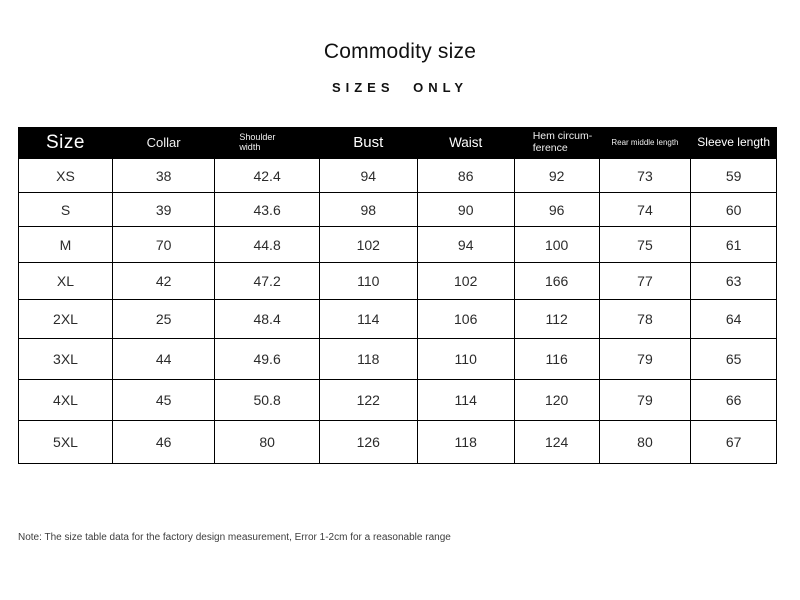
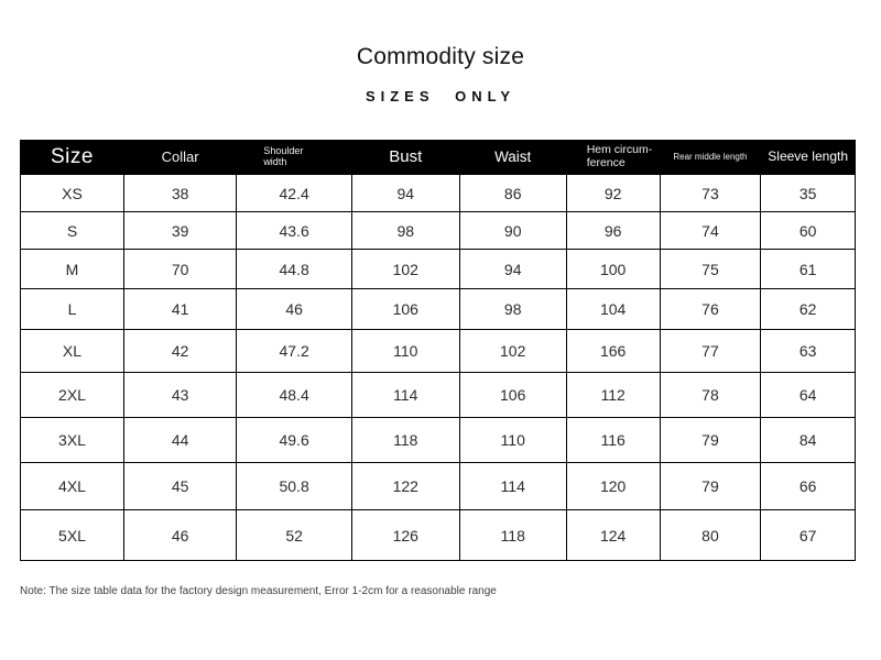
  Commodity size
  SIZES ONLY
  Size	Collar	Shoulder width	Bust	Waist	Hem circum- ference	Rear middle length	Sleeve length
- XS	38	42.4	94	86	92	73	59
+ XS	38	42.4	94	86	92	73	35
  S	39	43.6	98	90	96	74	60
  M	70	44.8	102	94	100	75	61
+ L	41	46	106	98	104	76	62
  XL	42	47.2	110	102	166	77	63
- 2XL	25	48.4	114	106	112	78	64
+ 2XL	43	48.4	114	106	112	78	64
- 3XL	44	49.6	118	110	116	79	65
+ 3XL	44	49.6	118	110	116	79	84
  4XL	45	50.8	122	114	120	79	66
- 5XL	46	80	126	118	124	80	67
+ 5XL	46	52	126	118	124	80	67
  Note: The size table data for the factory design measurement, Error 1-2cm for a reasonable range
